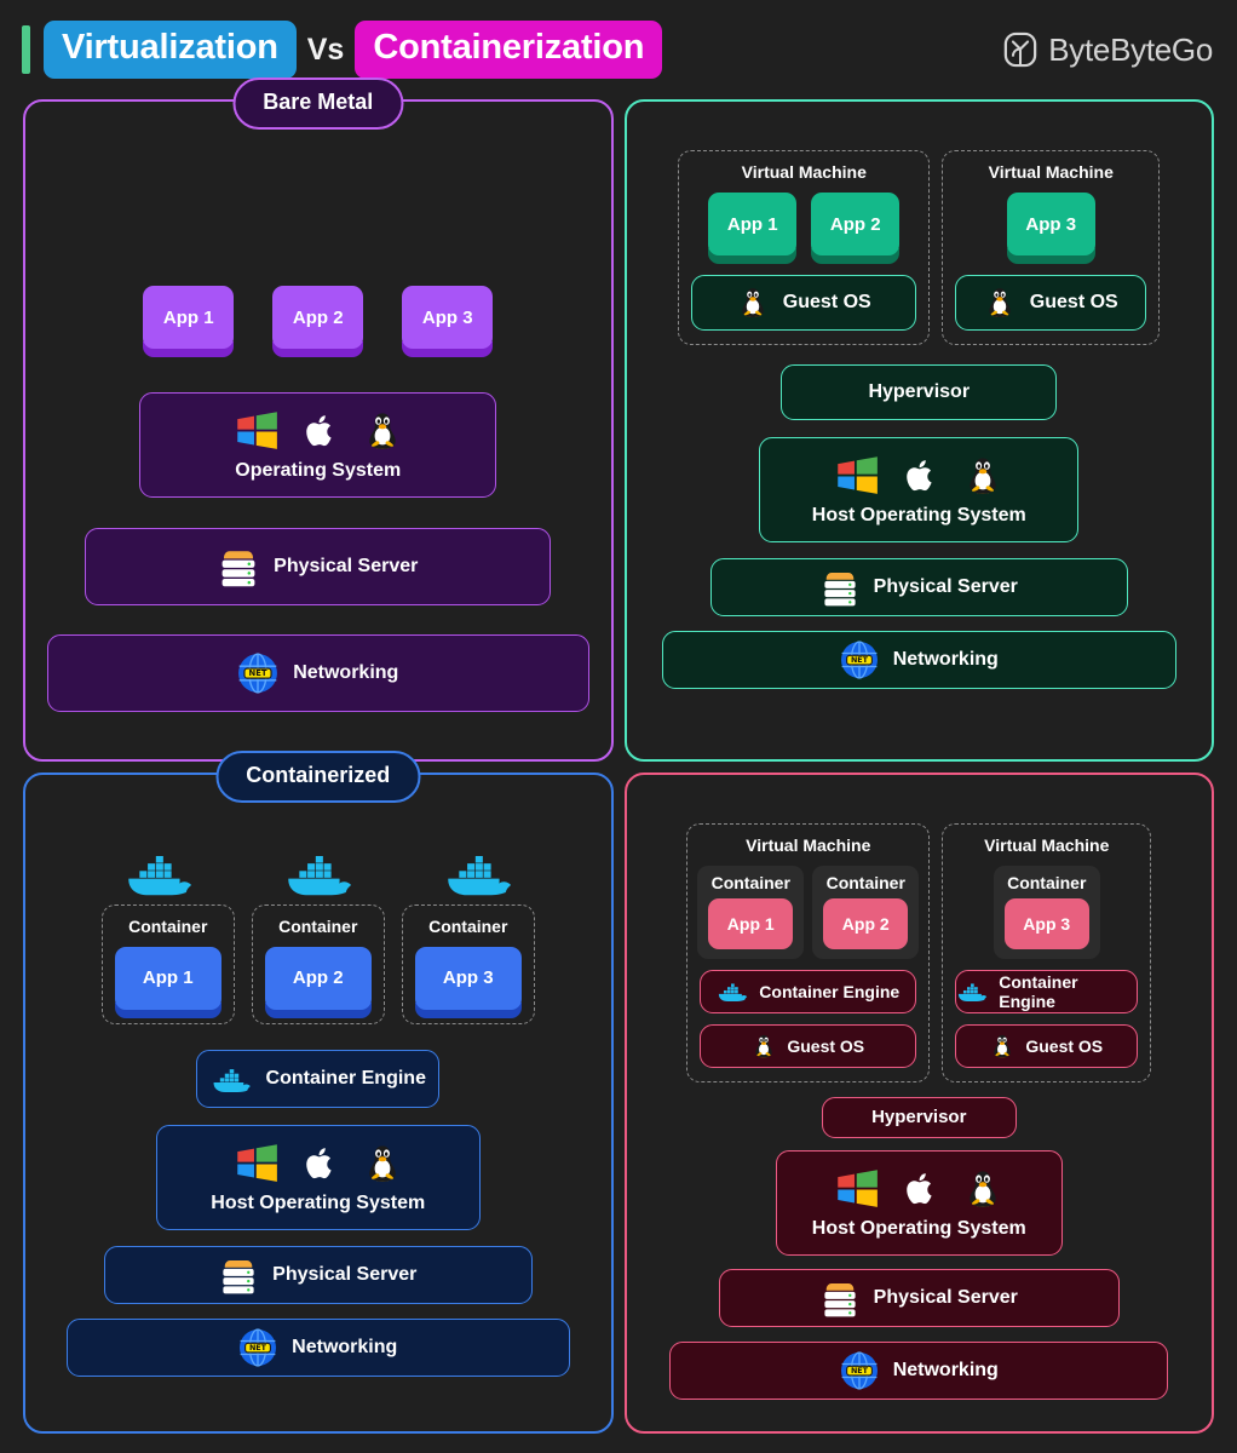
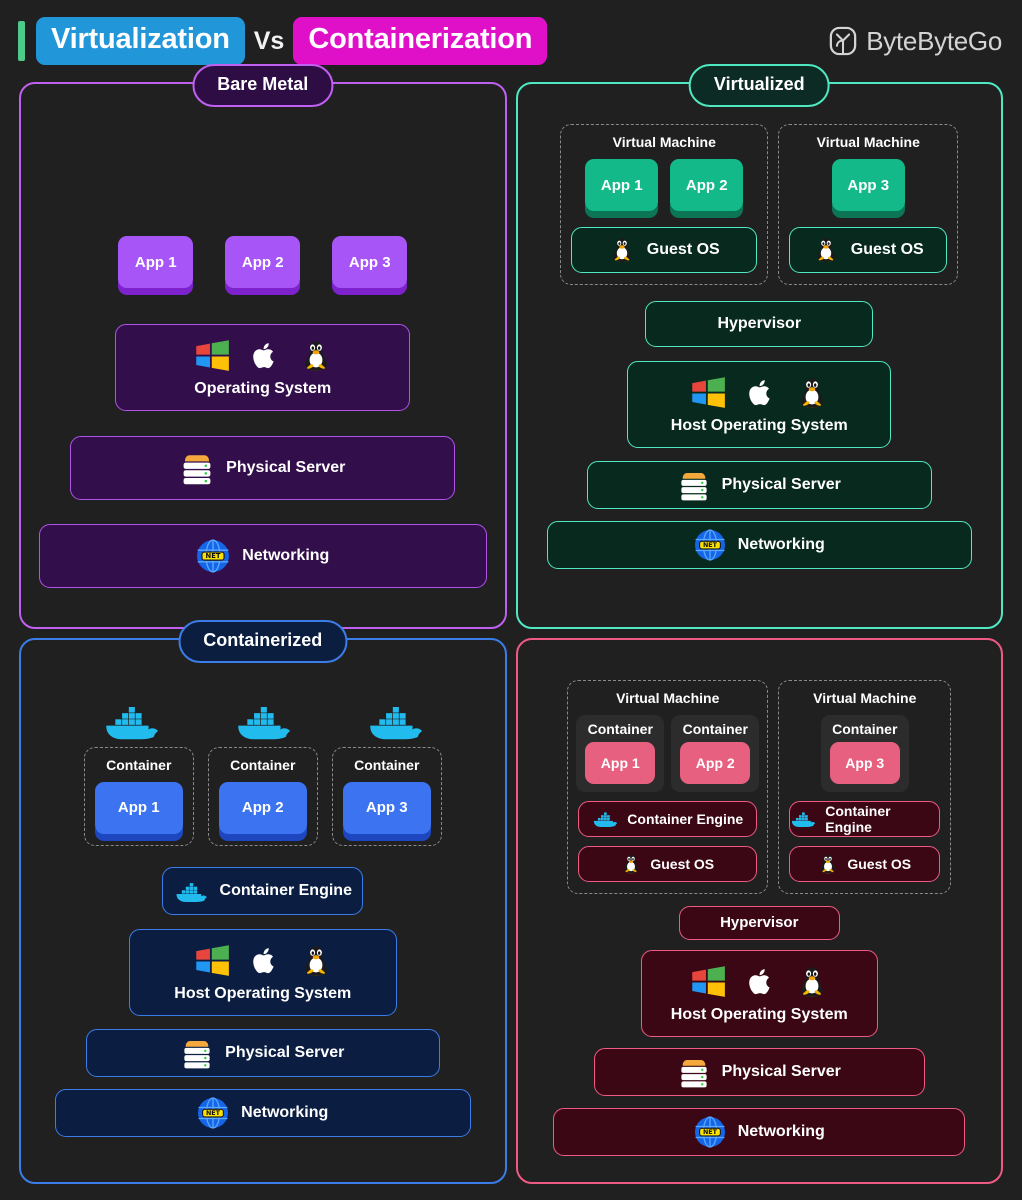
  Virtualization
  Vs
  Containerization
  ByteByteGo
  Bare Metal
  App 1
  App 2
  App 3
  Operating System
  Physical Server
  Networking
+ Virtualized
  Virtual Machine
  App 1
  App 2
  Guest OS
  Virtual Machine
  App 3
  Guest OS
  Hypervisor
  Host Operating System
  Physical Server
  Networking
  Containerized
  Container
  App 1
  Container
  App 2
  Container
  App 3
  Container Engine
  Host Operating System
  Physical Server
  Networking
  Virtual Machine
  Container
  App 1
  Container
  App 2
  Container Engine
  Guest OS
  Virtual Machine
  Container
  App 3
  Container Engine
  Guest OS
  Hypervisor
  Host Operating System
  Physical Server
  Networking
